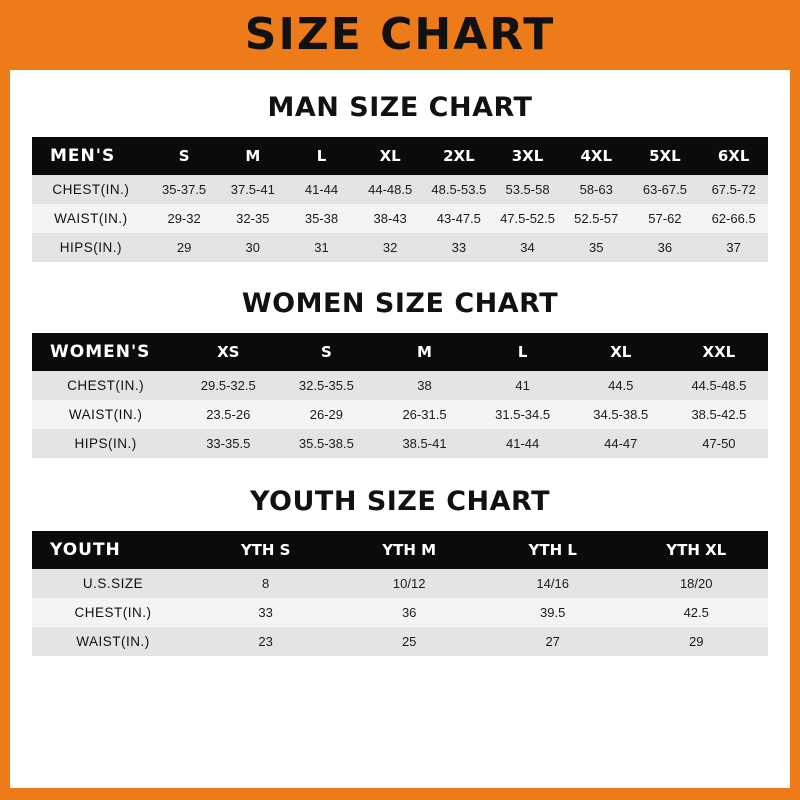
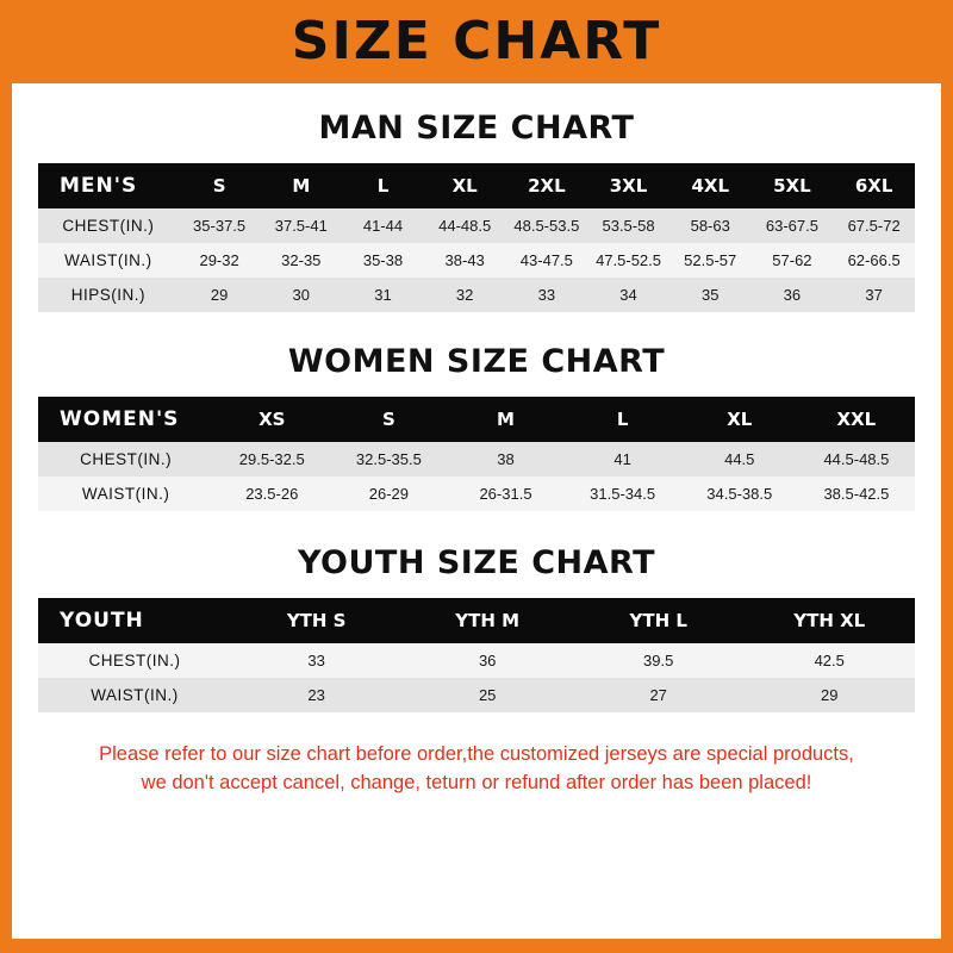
  SIZE CHART
  MAN SIZE CHART
  MEN'S	S	M	L	XL	2XL	3XL	4XL	5XL	6XL
  CHEST(IN.)	35-37.5	37.5-41	41-44	44-48.5	48.5-53.5	53.5-58	58-63	63-67.5	67.5-72
  WAIST(IN.)	29-32	32-35	35-38	38-43	43-47.5	47.5-52.5	52.5-57	57-62	62-66.5
  HIPS(IN.)	29	30	31	32	33	34	35	36	37
  WOMEN SIZE CHART
  WOMEN'S	XS	S	M	L	XL	XXL
  CHEST(IN.)	29.5-32.5	32.5-35.5	38	41	44.5	44.5-48.5
  WAIST(IN.)	23.5-26	26-29	26-31.5	31.5-34.5	34.5-38.5	38.5-42.5
- HIPS(IN.)	33-35.5	35.5-38.5	38.5-41	41-44	44-47	47-50
  YOUTH SIZE CHART
  YOUTH	YTH S	YTH M	YTH L	YTH XL
- U.S.SIZE	8	10/12	14/16	18/20
  CHEST(IN.)	33	36	39.5	42.5
  WAIST(IN.)	23	25	27	29
+ Please refer to our size chart before order,the customized jerseys are special products,
+ we don't accept cancel, change, teturn or refund after order has been placed!
